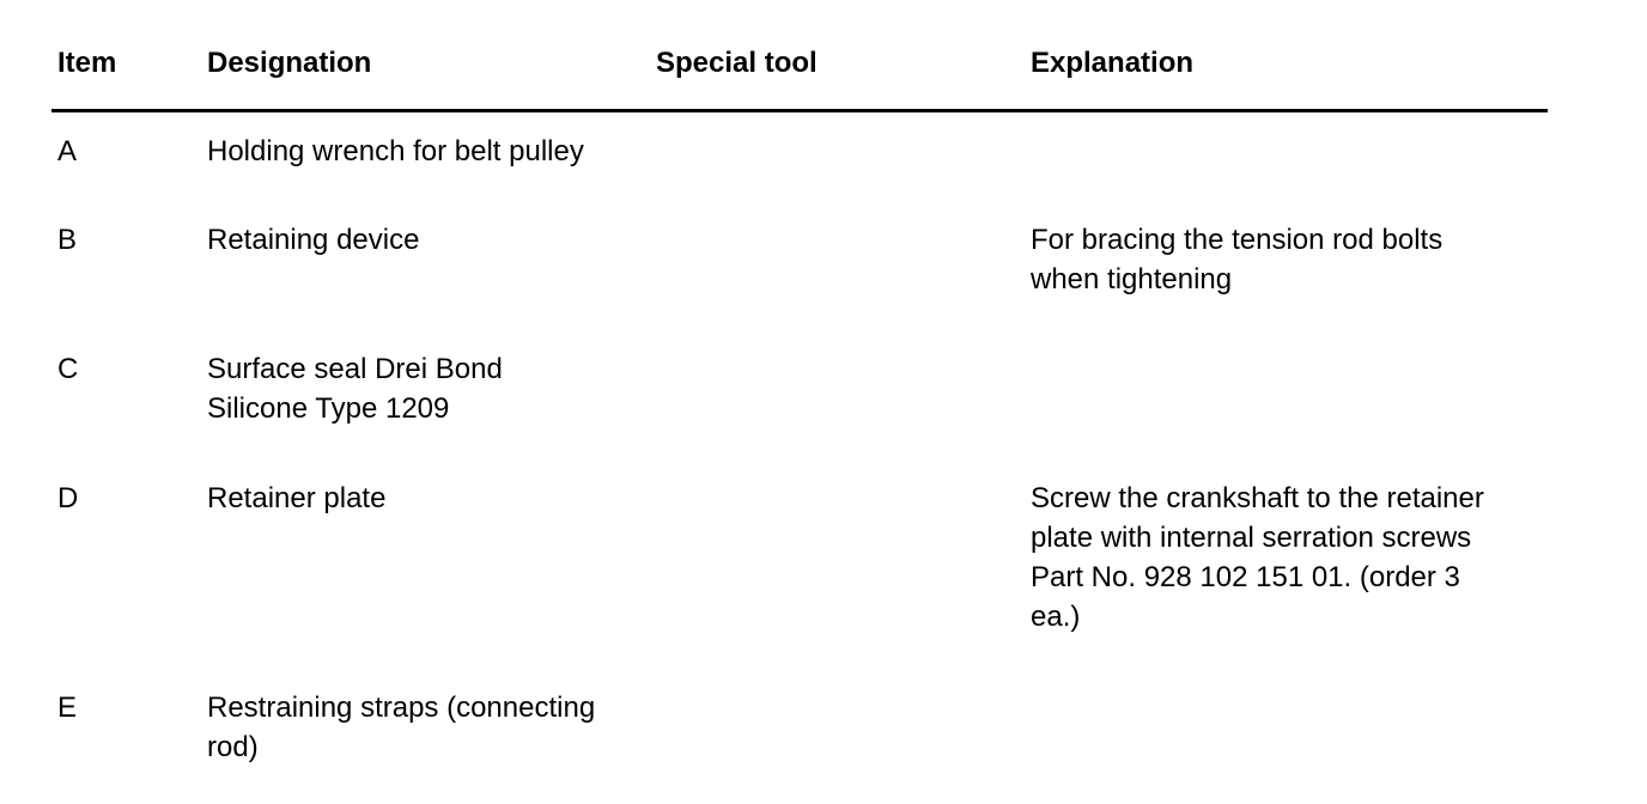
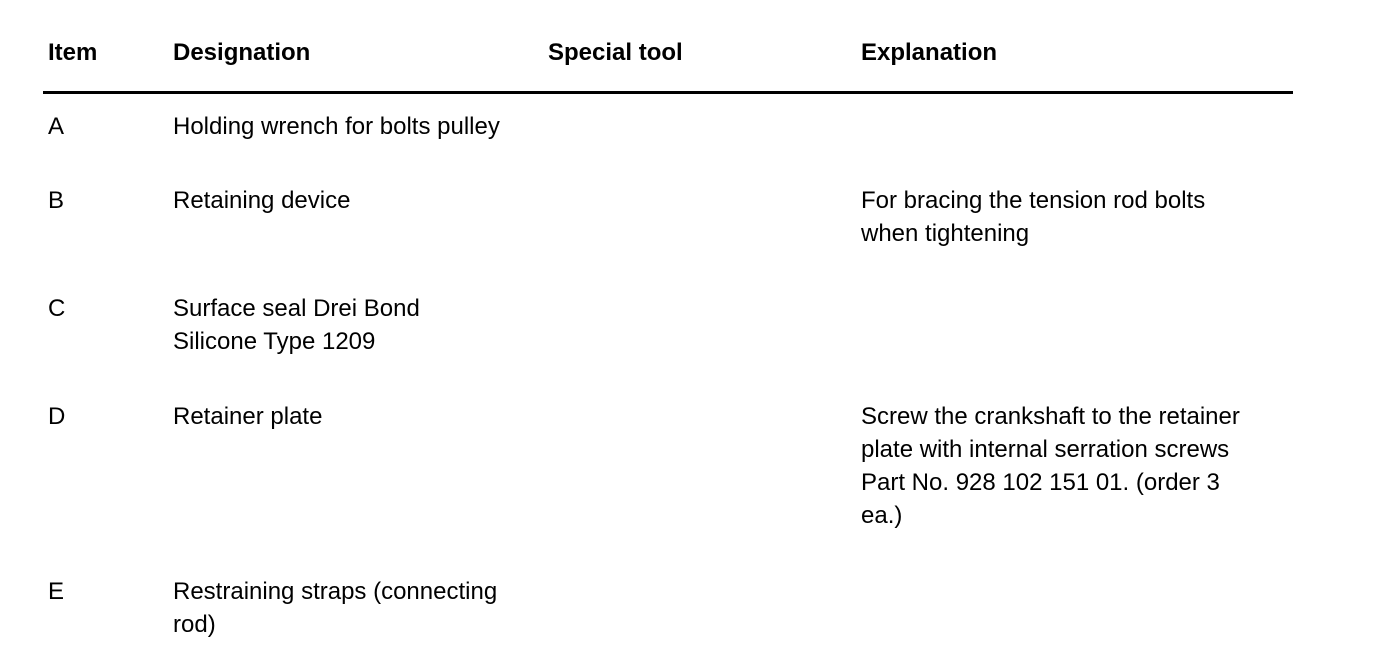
  Item
  Designation
  Special tool
  Explanation
  A
- Holding wrench for belt pulley
+ Holding wrench for bolts pulley
  B
  Retaining device
  For bracing the tension rod bolts
  when tightening
  C
  Surface seal Drei Bond
  Silicone Type 1209
  D
  Retainer plate
  Screw the crankshaft to the retainer
  plate with internal serration screws
  Part No. 928 102 151 01. (order 3
  ea.)
  E
  Restraining straps (connecting
  rod)
